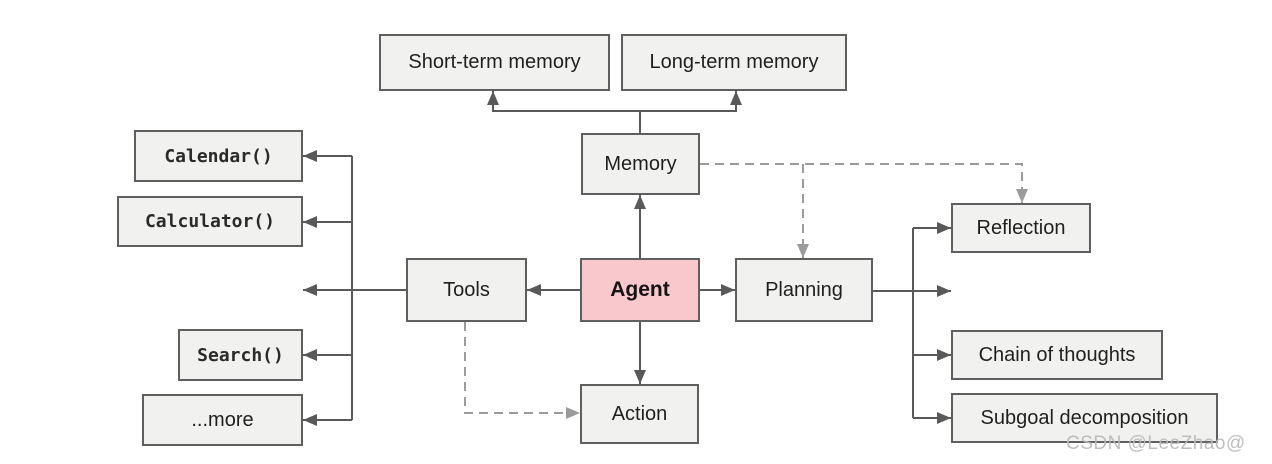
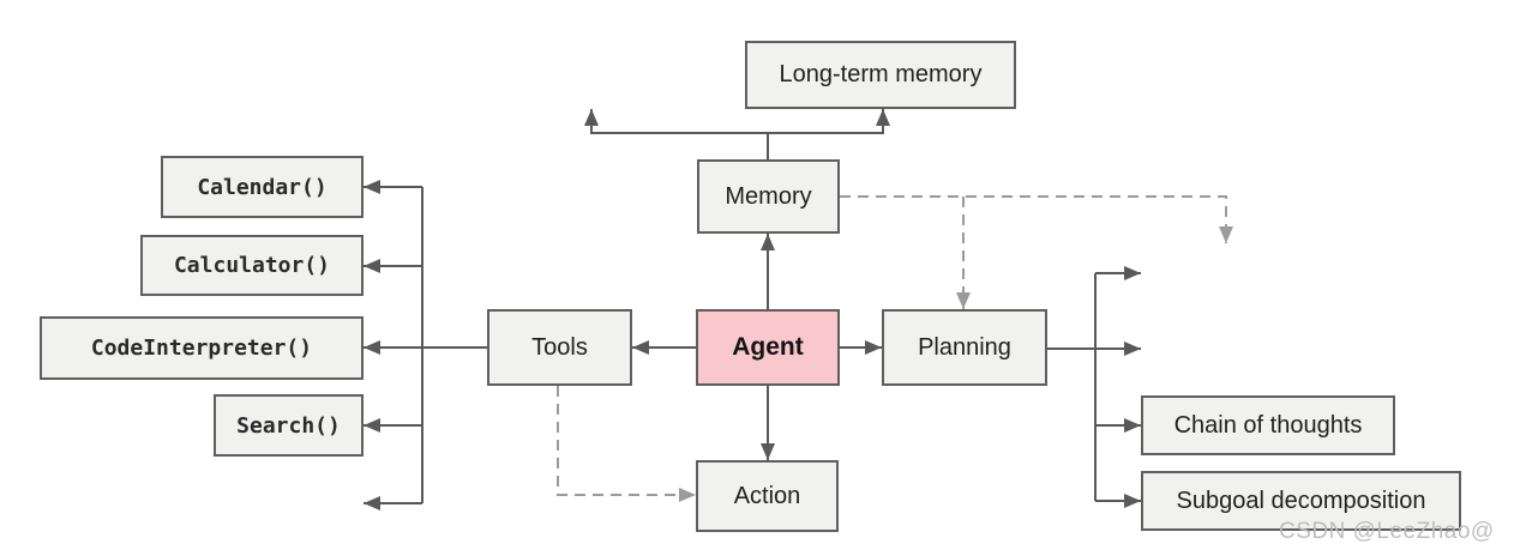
- Short-term memory
  Long-term memory
  Memory
  Agent
  Tools
  Planning
  Action
  Calendar()
  Calculator()
+ CodeInterpreter()
  Search()
- ...more
- Reflection
  Chain of thoughts
  Subgoal decomposition
  CSDN @LeeZhao@
